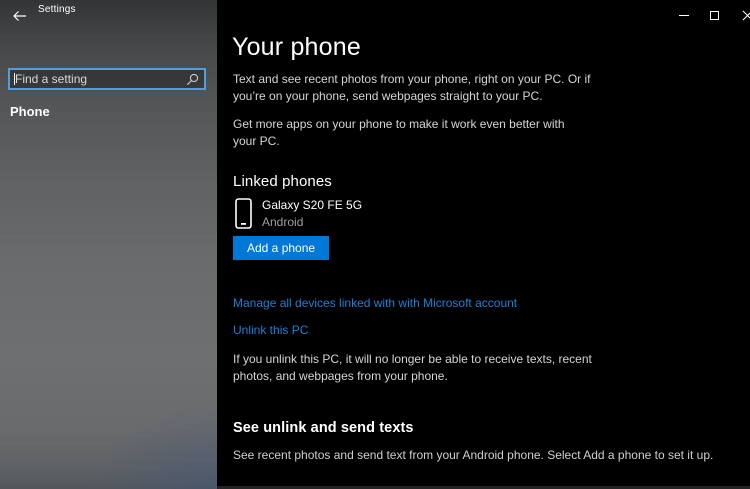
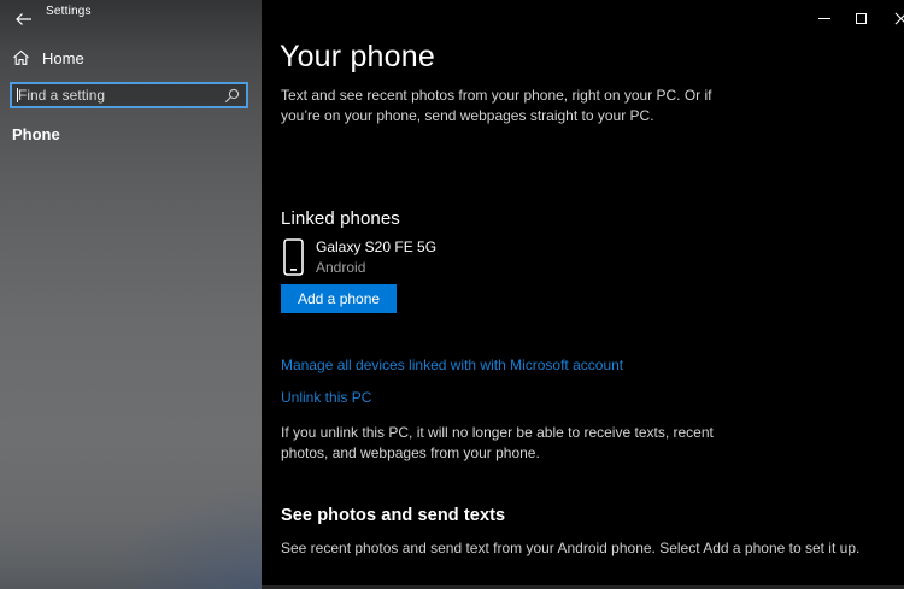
  Settings
+ Home
  Find a setting
  Phone
  Your phone
  Text and see recent photos from your phone, right on your PC. Or if
  you’re on your phone, send webpages straight to your PC.
- Get more apps on your phone to make it work even better with
- your PC.
  Linked phones
  Galaxy S20 FE 5G
  Android
  Add a phone
  Manage all devices linked with with Microsoft account
  Unlink this PC
  If you unlink this PC, it will no longer be able to receive texts, recent
  photos, and webpages from your phone.
- See unlink and send texts
+ See photos and send texts
  See recent photos and send text from your Android phone. Select Add a phone to set it up.
